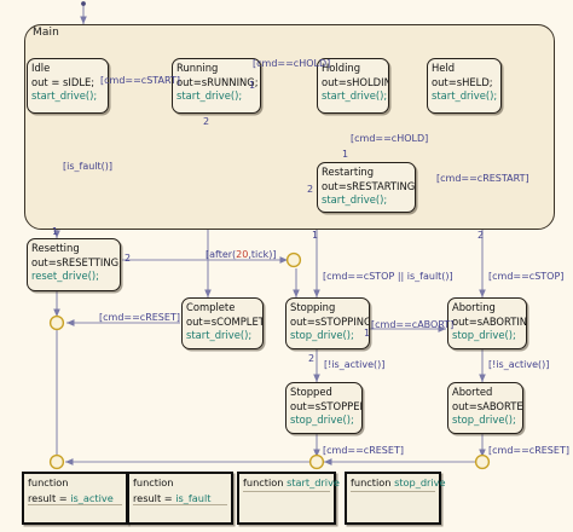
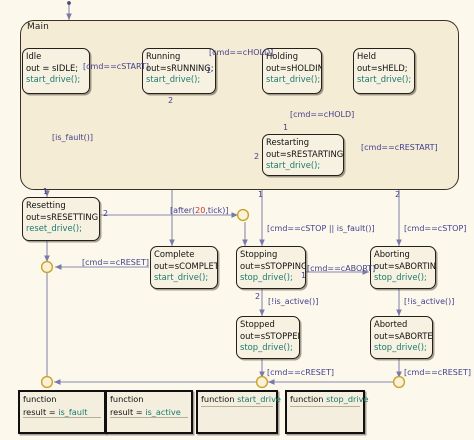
  Main
  Idle
  out = sIDLE;
  start_drive();
  Running
  out=sRUNNING;
  start_drive();
  Holding
  out=sHOLDIN
  start_drive();
  Held
  out=sHELD;
  start_drive();
  Restarting
  out=sRESTARTING
  start_drive();
  Resetting
  out=sRESETTING
  reset_drive();
  Complete
  out=sCOMPLET
  start_drive();
  Stopping
  out=sSTOPPING
  stop_drive();
  Aborting
  out=sABORTIN
  stop_drive();
  Stopped
  out=sSTOPPE
  stop_drive();
  Aborted
  out=sABORTE
  stop_drive();
  [cmd==cSTART]
  [cmd==cHOLD]
  [cmd==cHOLD]
  [cmd==cRESTART]
  [is_fault()]
  [after(20,tick)]
  [cmd==cSTOP || is_fault()]
  [cmd==cSTOP]
  [cmd==cABORT]
  [!is_active()]
  [!is_active()]
  [cmd==cRESET]
  [cmd==cRESET]
  [cmd==cRESET]
  1
  2
  1
  2
  1
  2
  1
  2
  1
  2
  function
- result = is_active
+ result = is_fault
  function
- result = is_fault
+ result = is_active
  function start_drive
  function stop_drive
